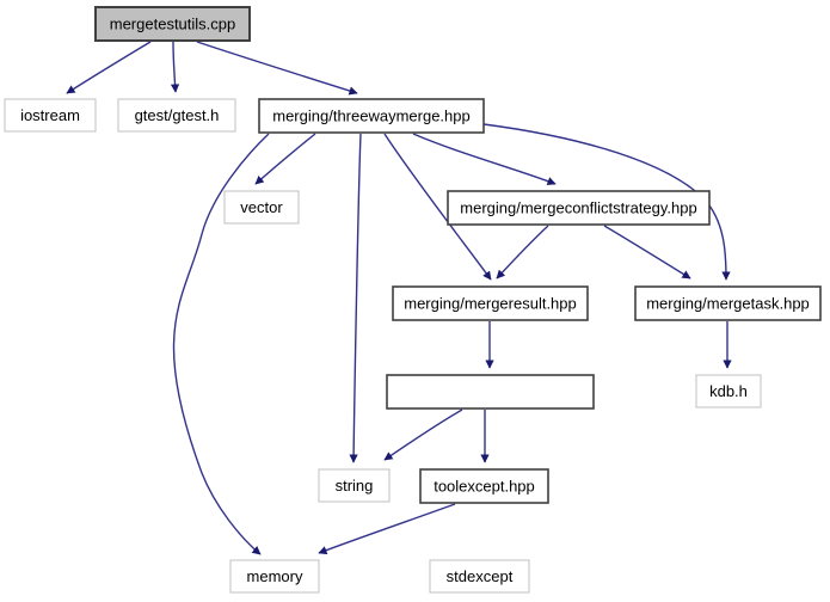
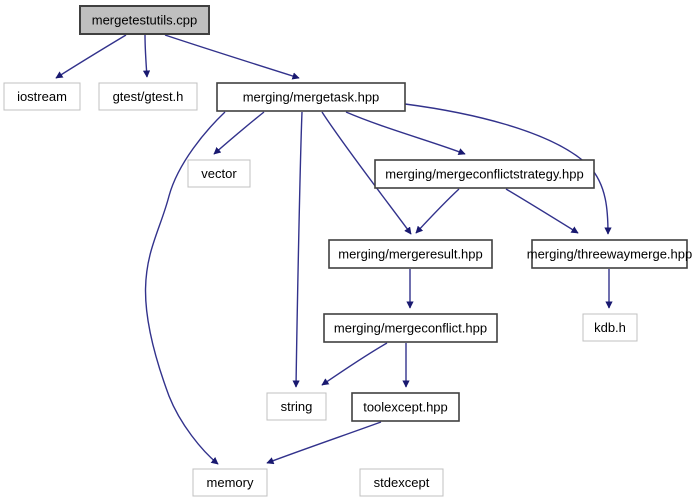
  mergetestutils.cpp
  iostream
  gtest/gtest.h
- merging/threewaymerge.hpp
+ merging/mergetask.hpp
  vector
  merging/mergeconflictstrategy.hpp
  merging/mergeresult.hpp
- merging/mergetask.hpp
+ merging/threewaymerge.hpp
+ merging/mergeconflict.hpp
  kdb.h
  string
  toolexcept.hpp
  memory
  stdexcept
